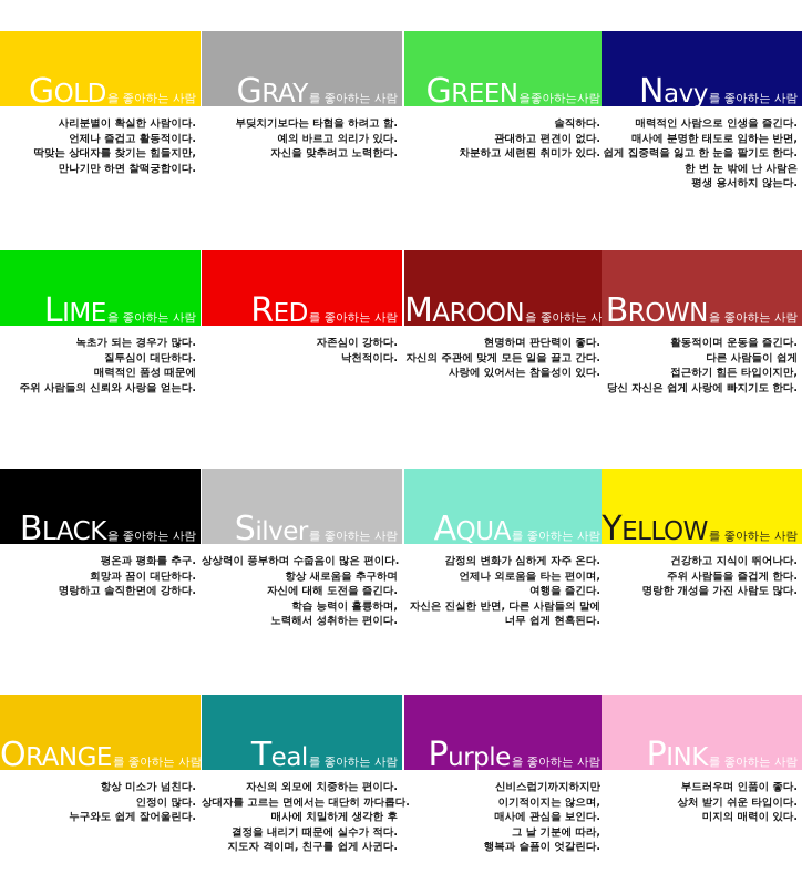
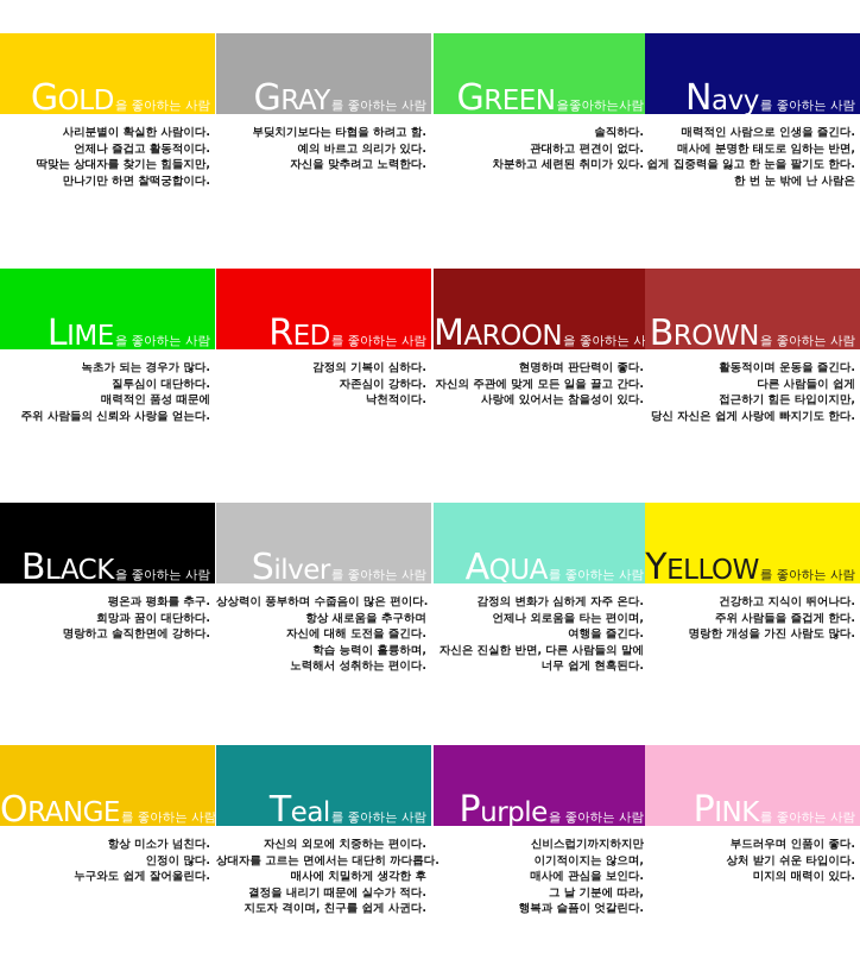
  GOLD을 좋아하는 사람
  사리분별이 확실한 사람이다.
  언제나 즐겁고 활동적이다.
  딱맞는 상대자를 찾기는 힘들지만,
  만나기만 하면 찰떡궁합이다.
  GRAY를 좋아하는 사람
  부딪치기보다는 타협을 하려고 함.
  예의 바르고 의리가 있다.
  자신을 맞추려고 노력한다.
  GREEN을좋아하는사람
  솔직하다.
  관대하고 편견이 없다.
  차분하고 세련된 취미가 있다.
  Navy를 좋아하는 사람
  매력적인 사람으로 인생을 즐긴다.
  매사에 분명한 태도로 임하는 반면,
  쉽게 집중력을 잃고 한 눈을 팔기도 한다.
  한 번 눈 밖에 난 사람은
- 평생 용서하지 않는다.
  LIME을 좋아하는 사람
  녹초가 되는 경우가 많다.
  질투심이 대단하다.
  매력적인 품성 때문에
  주위 사람들의 신뢰와 사랑을 얻는다.
  RED를 좋아하는 사람
+ 감정의 기복이 심하다.
  자존심이 강하다.
  낙천적이다.
  MAROON을 좋아하는 사
  현명하며 판단력이 좋다.
  자신의 주관에 맞게 모든 일을 끌고 간다.
  사랑에 있어서는 참을성이 있다.
  BROWN을 좋아하는 사람
  활동적이며 운동을 즐긴다.
  다른 사람들이 쉽게
  접근하기 힘든 타입이지만,
  당신 자신은 쉽게 사랑에 빠지기도 한다.
  BLACK을 좋아하는 사람
  평온과 평화를 추구.
  희망과 꿈이 대단하다.
  명랑하고 솔직한면에 강하다.
  Silver를 좋아하는 사람
  상상력이 풍부하며 수줍음이 많은 편이다.
  항상 새로움을 추구하며
  자신에 대해 도전을 즐긴다.
  학습 능력이 훌륭하며,
  노력해서 성취하는 편이다.
  AQUA를 좋아하는 사람
  감정의 변화가 심하게 자주 온다.
  언제나 외로움을 타는 편이며,
  여행을 즐긴다.
  자신은 진실한 반면, 다른 사람들의 말에
  너무 쉽게 현혹된다.
  YELLOW를 좋아하는 사람
  건강하고 지식이 뛰어나다.
  주위 사람들을 즐겁게 한다.
  명랑한 개성을 가진 사람도 많다.
  ORANGE를 좋아하는 사람
  항상 미소가 넘친다.
  인정이 많다.
  누구와도 쉽게 잘어울린다.
  Teal를 좋아하는 사람
  자신의 외모에 치중하는 편이다.
  상대자를 고르는 면에서는 대단히 까다롭다
  매사에 치밀하게 생각한 후
  결정을 내리기 때문에 실수가 적다.
  지도자 격이며, 친구를 쉽게 사귄다.
  Purple을 좋아하는 사람
  신비스럽기까지하지만
  이기적이지는 않으며,
  매사에 관심을 보인다.
  그 날 기분에 따라,
  행복과 슬픔이 엇갈린다.
  PINK를 좋아하는 사람
  부드러우며 인품이 좋다.
  상처 받기 쉬운 타입이다.
  미지의 매력이 있다.
